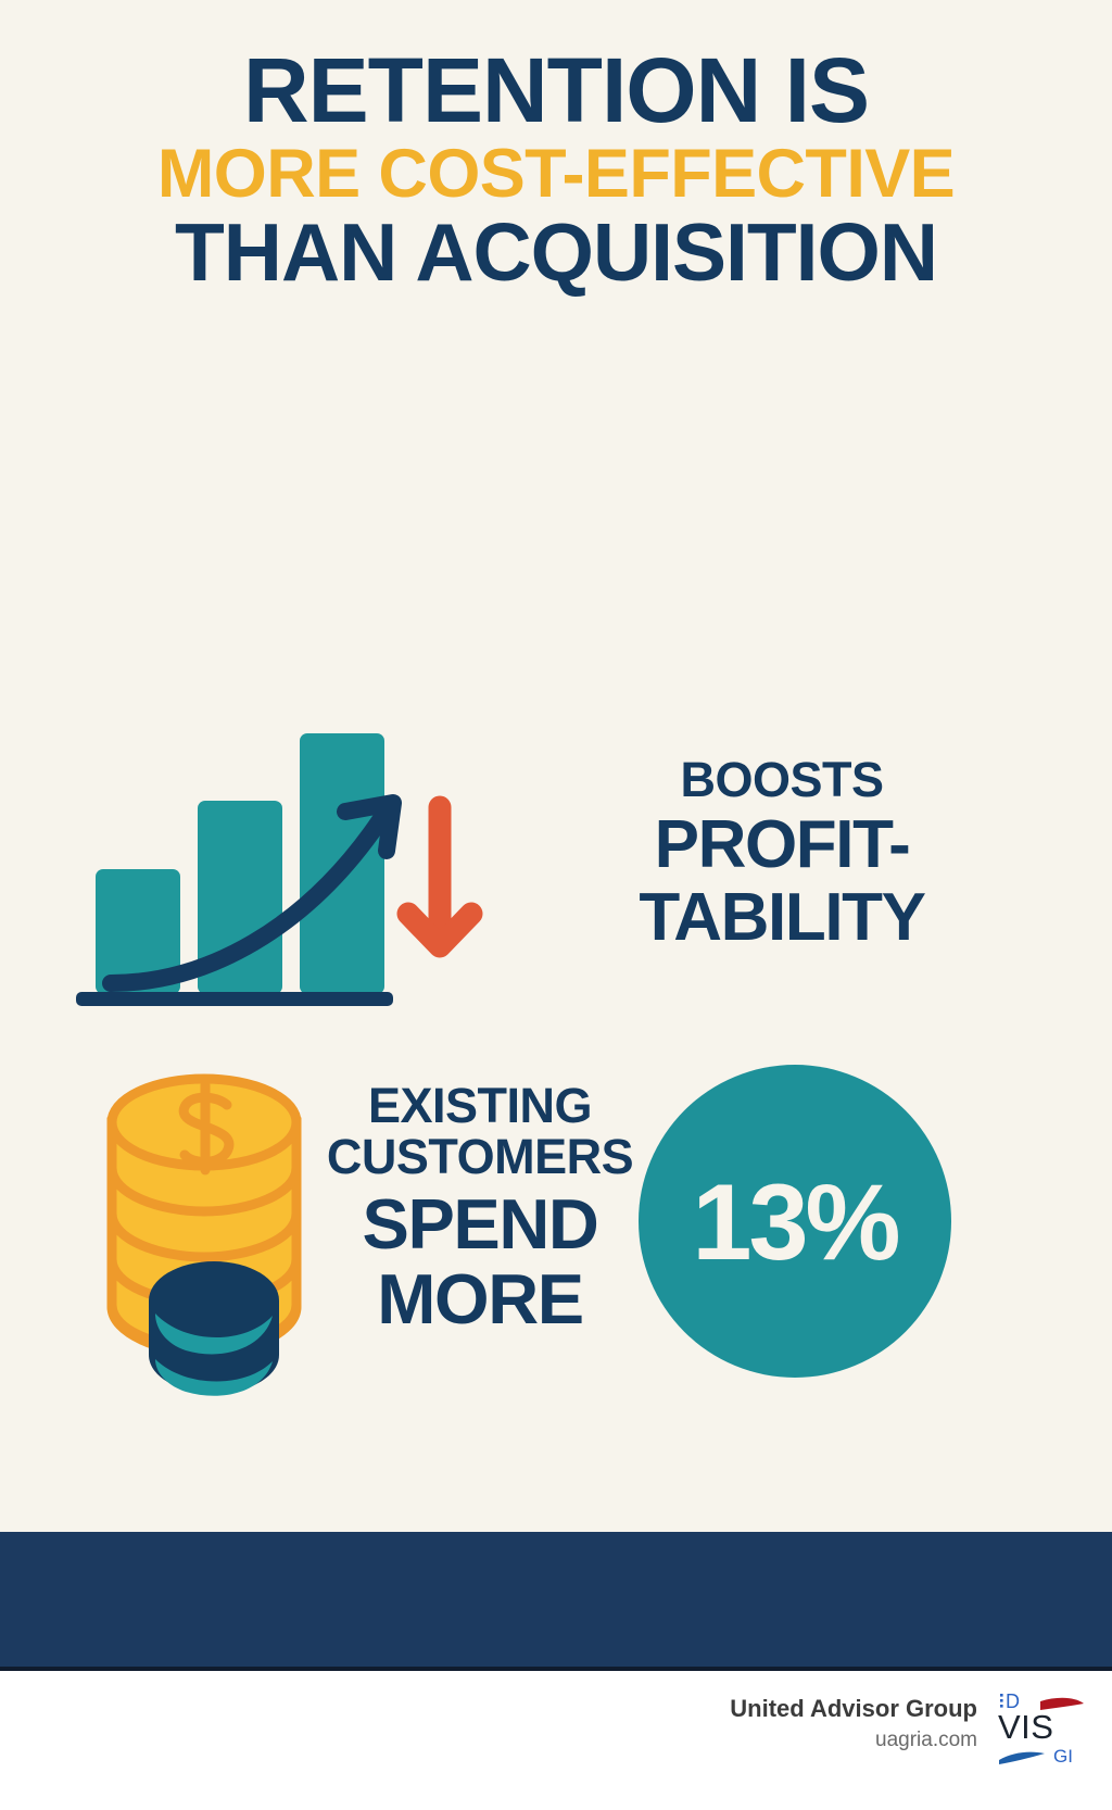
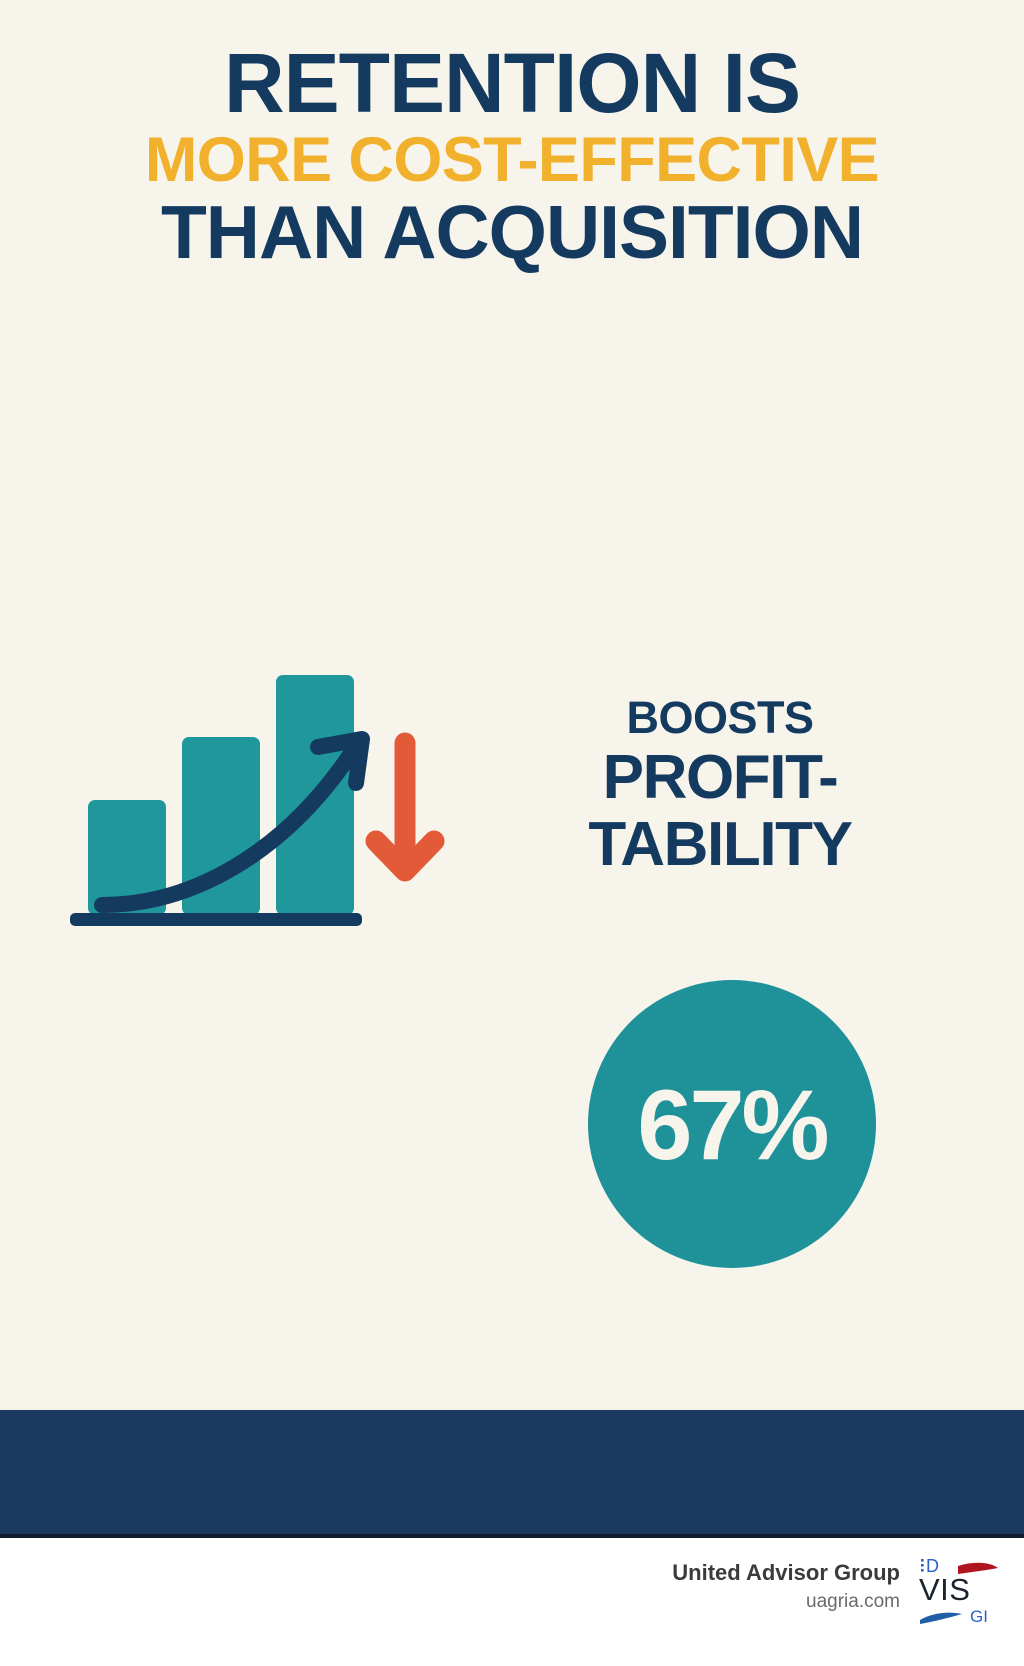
  RETENTION IS
  MORE COST-EFFECTIVE
  THAN ACQUISITION
  BOOSTS
  PROFIT-
  TABILITY
- EXISTING
- CUSTOMERS
- SPEND
- MORE
- 13%
+ 67%
  United Advisor Group
  uagria.com
  D
  VIS
  GI
